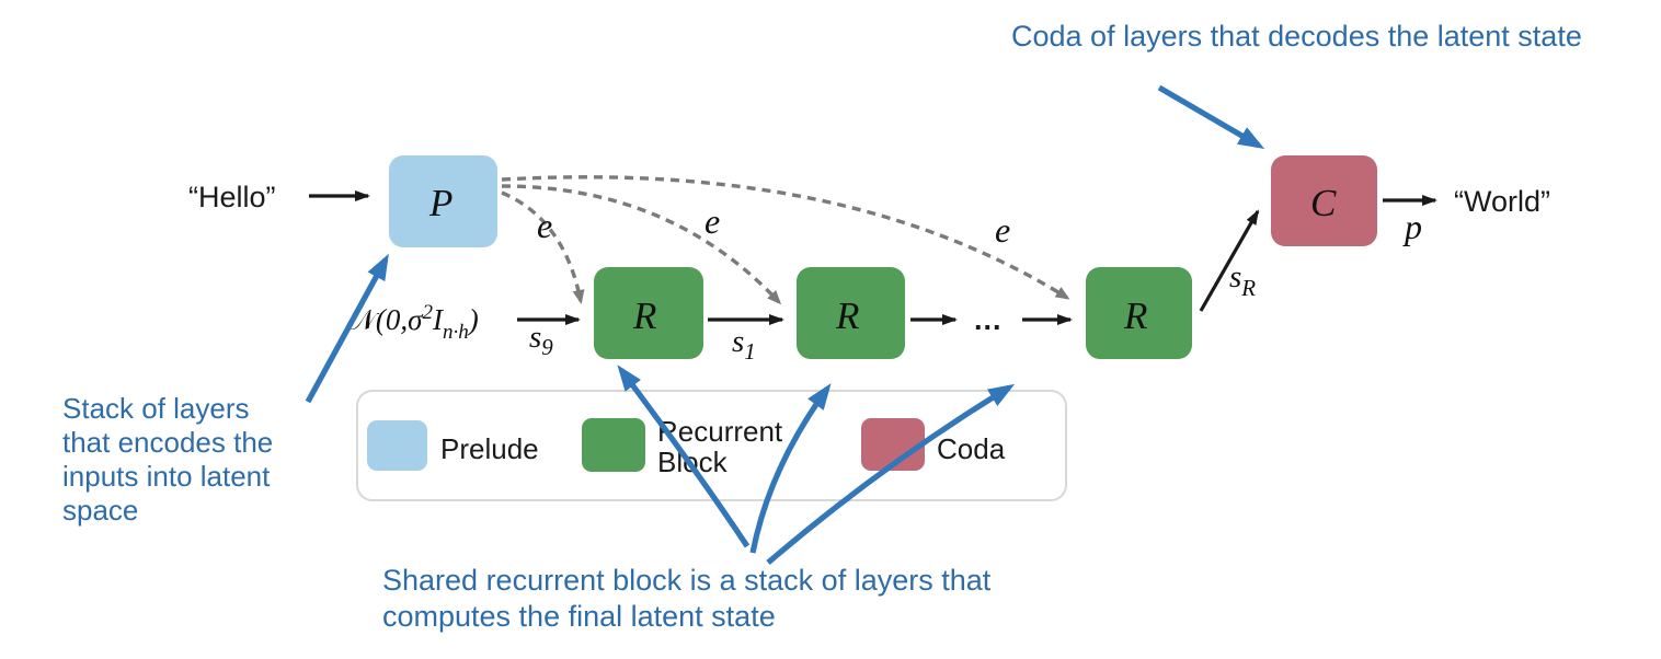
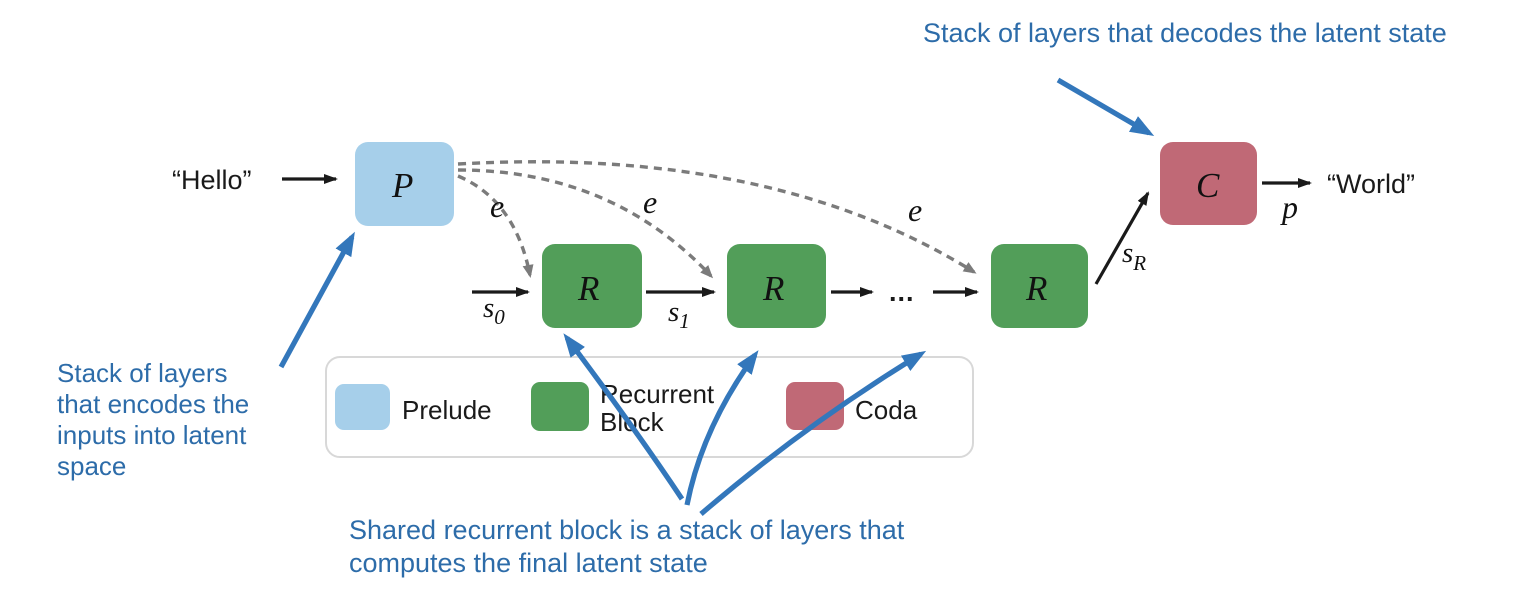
  Prelude
  ecurrent
  Blck
  Coda
  e
  e
  e
  P
  R
  R
  R
  C
  “Hello”
  “World”
- 𝒩(0,σ2In·h )
- s9
+ s0
  s1
  sR
  ...
  p
- Coda of layers that decodes the latent state
+ Stack of layers that decodes the latent state
  Stack of layers
  that encodes the
  inputs into latent
  space
  Shared recurrent block is a stack of layers that
  computes the final latent state
